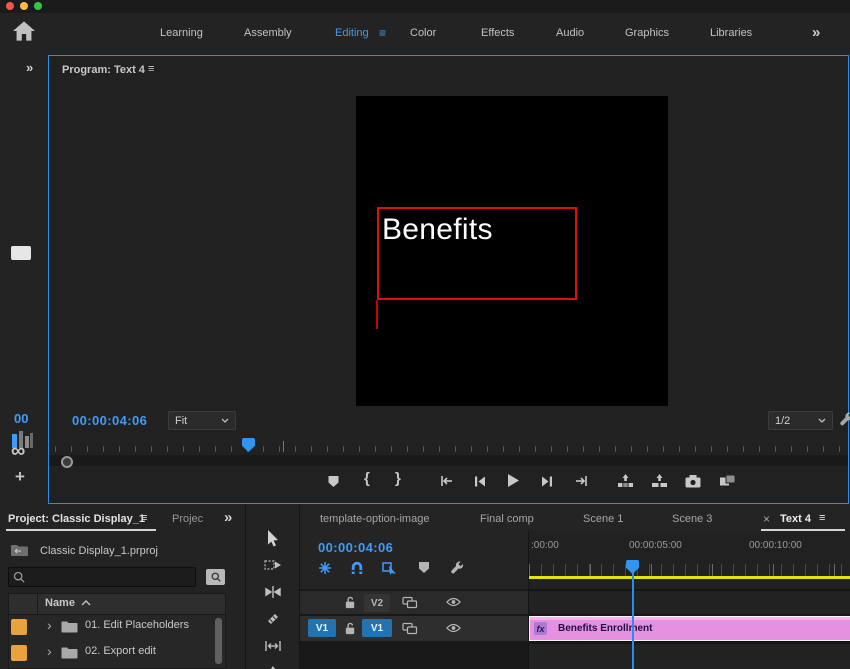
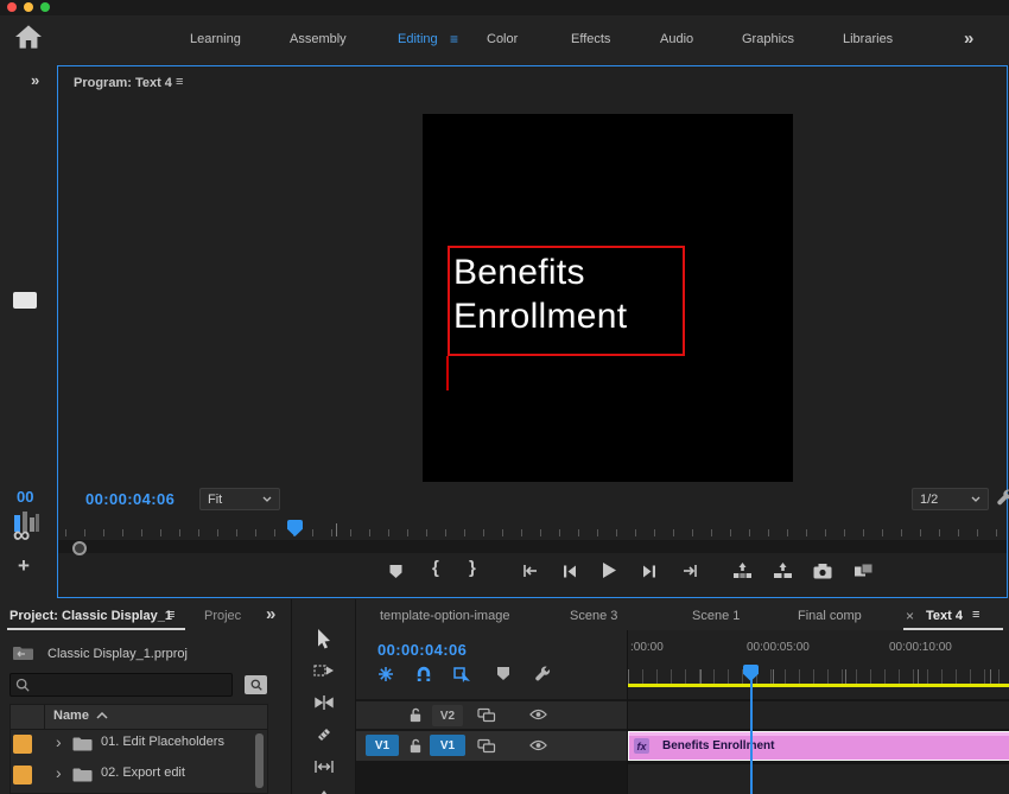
  Learning
  Assembly
  Editing
  ≡
  Color
  Effects
  Audio
  Graphics
  Libraries
  »
  »
  00
  ∞
  +
  Program: Text 4
  ≡
  Benefits
+ Enrollment
  00:00:04:06
  Fit
  1/2
  {
  }
  Project: Classic Display_1
  ≡
  Projec
  »
  Classic Display_1.prproj
  Name
  ›
  01. Edit Placeholders
  ›
  02. Export edit
  template-option-image
- Final comp
+ Scene 3
  Scene 1
- Scene 3
+ Final comp
  ×
  Text 4
  ≡
  00:00:04:06
  V2
  V1
  V1
  :00:00
  00:00:05:00
  00:00:10:00
  fx
  Benefits Enrollent
